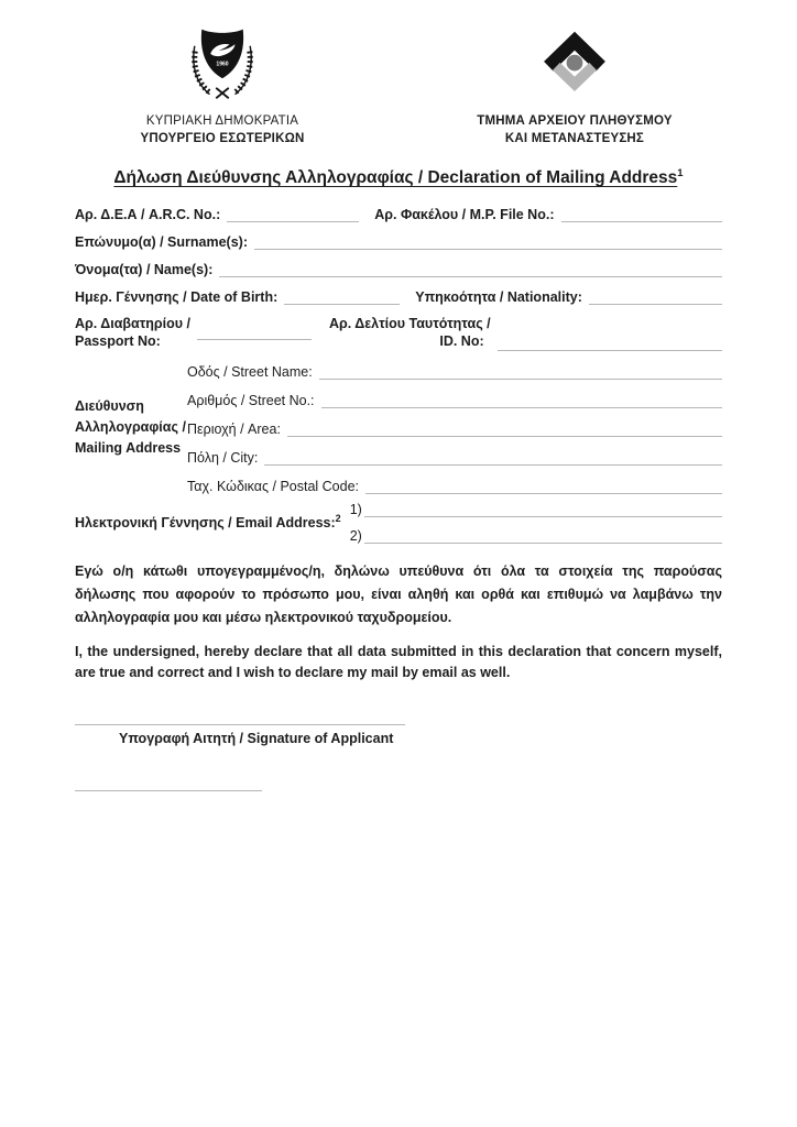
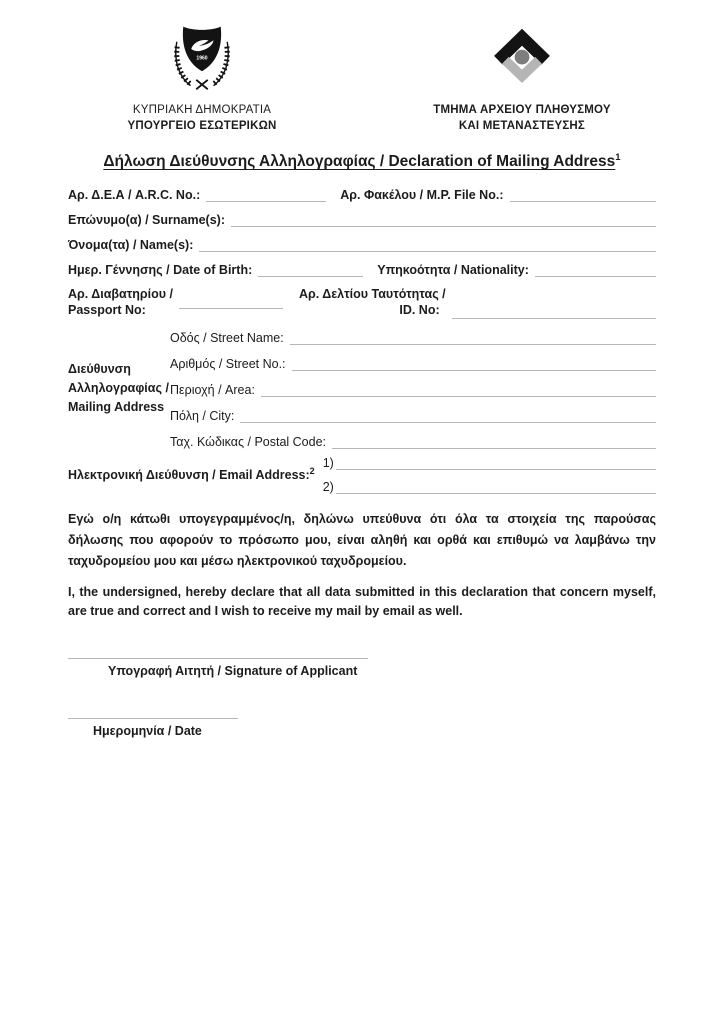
  ΚΥΠΡΙΑΚΗ ΔΗΜΟΚΡΑΤΙΑ
  ΥΠΟΥΡΓΕΙΟ ΕΣΩΤΕΡΙΚΩΝ
  ΤΜΗΜΑ ΑΡΧΕΙΟΥ ΠΛΗΘΥΣΜΟΥ
  ΚΑΙ ΜΕΤΑΝΑΣΤΕΥΣΗΣ
  Δήλωση Διεύθυνσης Αλληλογραφίας / Declaration of Mailing Address1
  Αρ. Δ.Ε.Α / A.R.C. No.:
  Αρ. Φακέλου / M.P. File No.:
  Επώνυμο(α) / Surname(s):
  Όνομα(τα) / Name(s):
  Ημερ. Γέννησης / Date of Birth:
  Υπηκοότητα / Nationality:
  Αρ. Διαβατηρίου /
  Passport No:
  Αρ. Δελτίου Ταυτότητας /
  ID. No:
  Διεύθυνση
  Αλληλογραφίας /
  Mailing Address
  Οδός / Street Name:
  Αριθμός / Street No.:
  Περιοχή / Area:
  Πόλη / City:
  Ταχ. Κώδικας / Postal Code:
- Ηλεκτρονική Γέννησης / Email Address:2
+ Ηλεκτρονική Διεύθυνση / Email Address:2
  1)
  2)
- Εγώ ο/η κάτωθι υπογεγραμμένος/η, δηλώνω υπεύθυνα ότι όλα τα στοιχεία της παρούσας δήλωσης που αφορούν το πρόσωπο μου, είναι αληθή και ορθά και επιθυμώ να λαμβάνω την αλληλογραφία μου και μέσω ηλεκτρονικού ταχυδρομείου.
+ Εγώ ο/η κάτωθι υπογεγραμμένος/η, δηλώνω υπεύθυνα ότι όλα τα στοιχεία της παρούσας δήλωσης που αφορούν το πρόσωπο μου, είναι αληθή και ορθά και επιθυμώ να λαμβάνω την ταχυδρομείου μου και μέσω ηλεκτρονικού ταχυδρομείου.
- I, the undersigned, hereby declare that all data submitted in this declaration that concern myself, are true and correct and I wish to declare my mail by email as well.
+ I, the undersigned, hereby declare that all data submitted in this declaration that concern myself, are true and correct and I wish to receive my mail by email as well.
  Υπογραφή Αιτητή / Signature of Applicant
+ Ημερομηνία / Date
